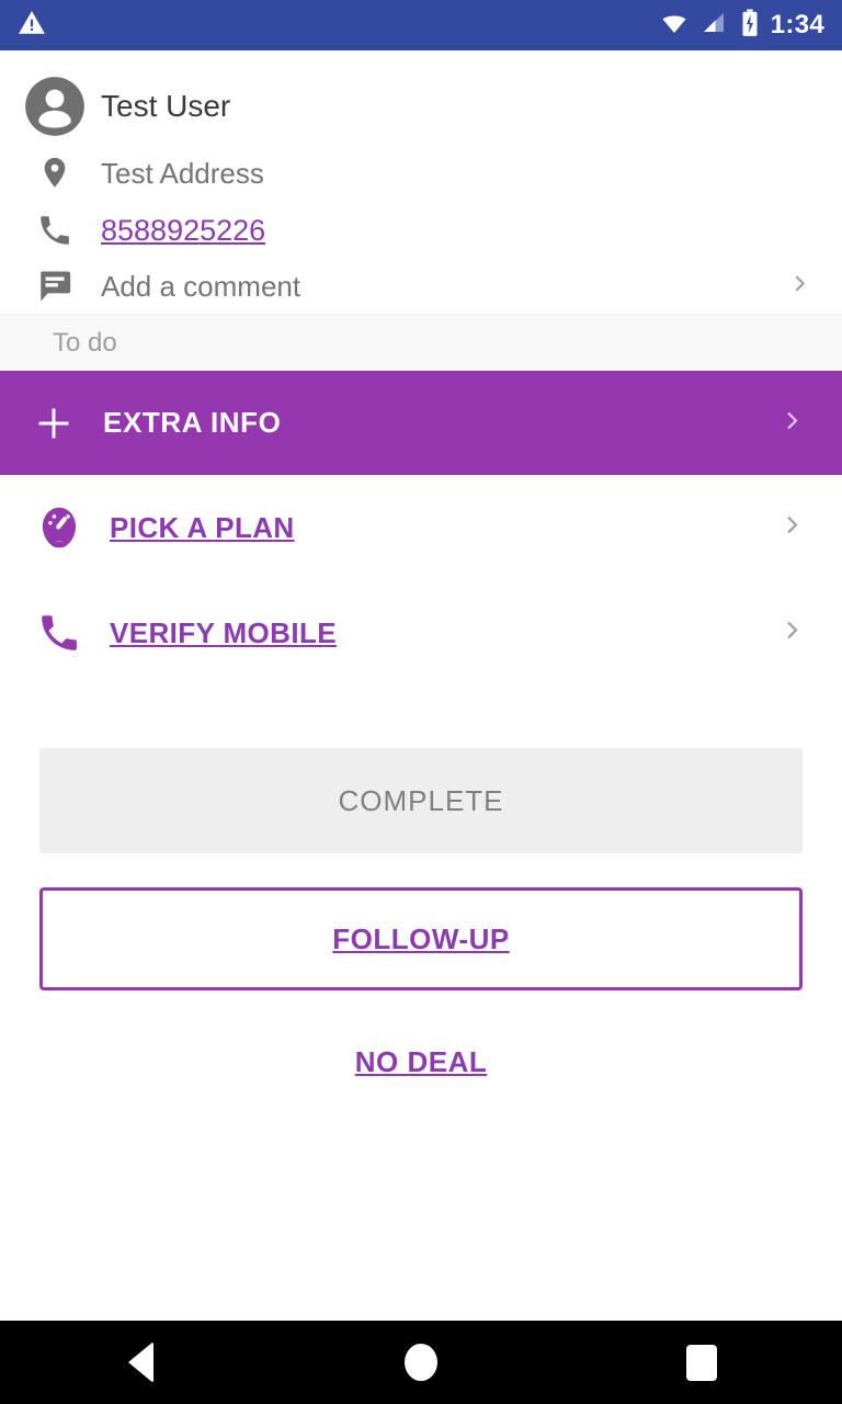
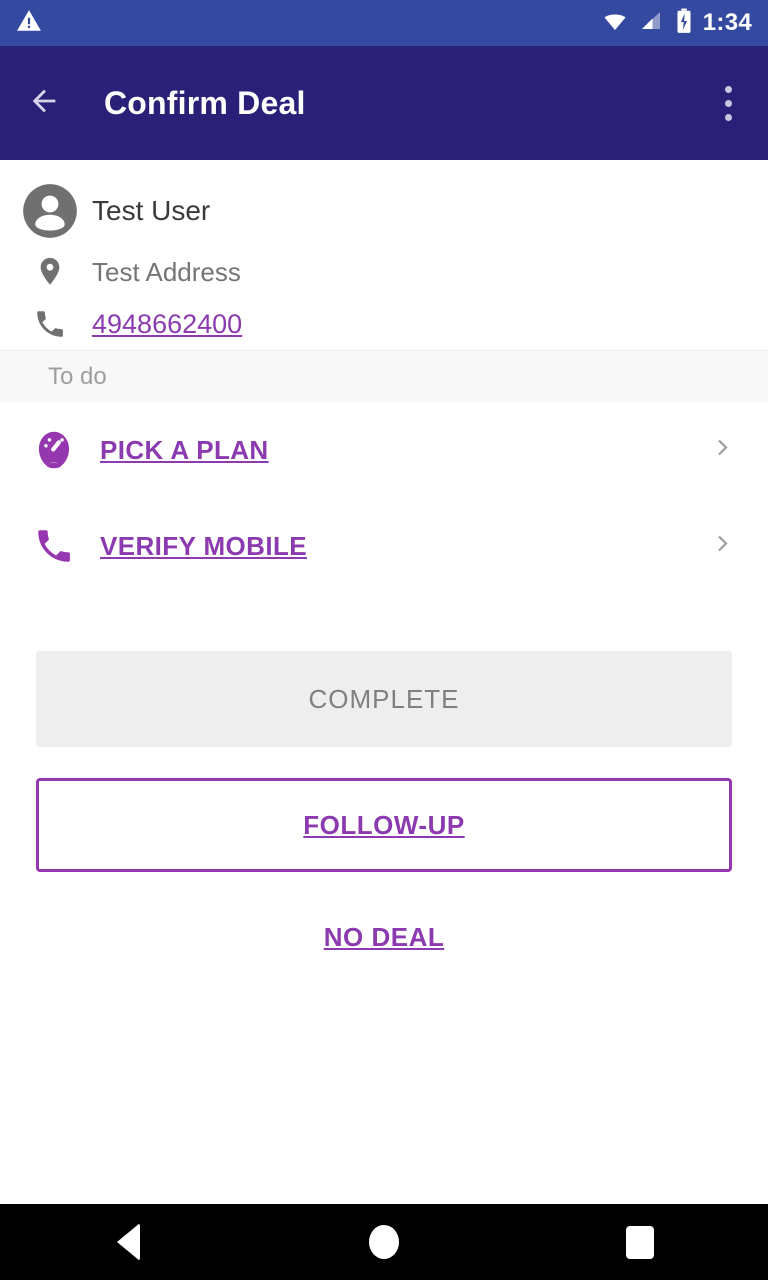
  1:34
+ Confirm Deal
  Test User
  Test Address
- 8588925226
+ 4948662400
- Add a comment
  To do
- EXTRA INFO
  PICK A PLAN
  VERIFY MOBILE
  COMPLETE
  FOLLOW-UP
  NO DEAL
